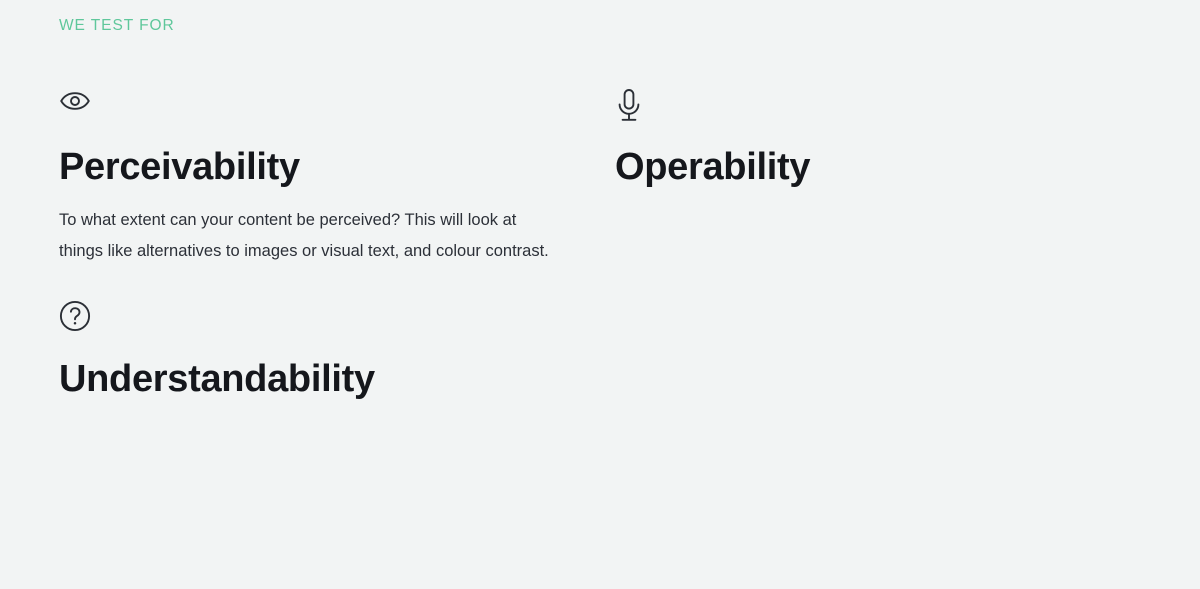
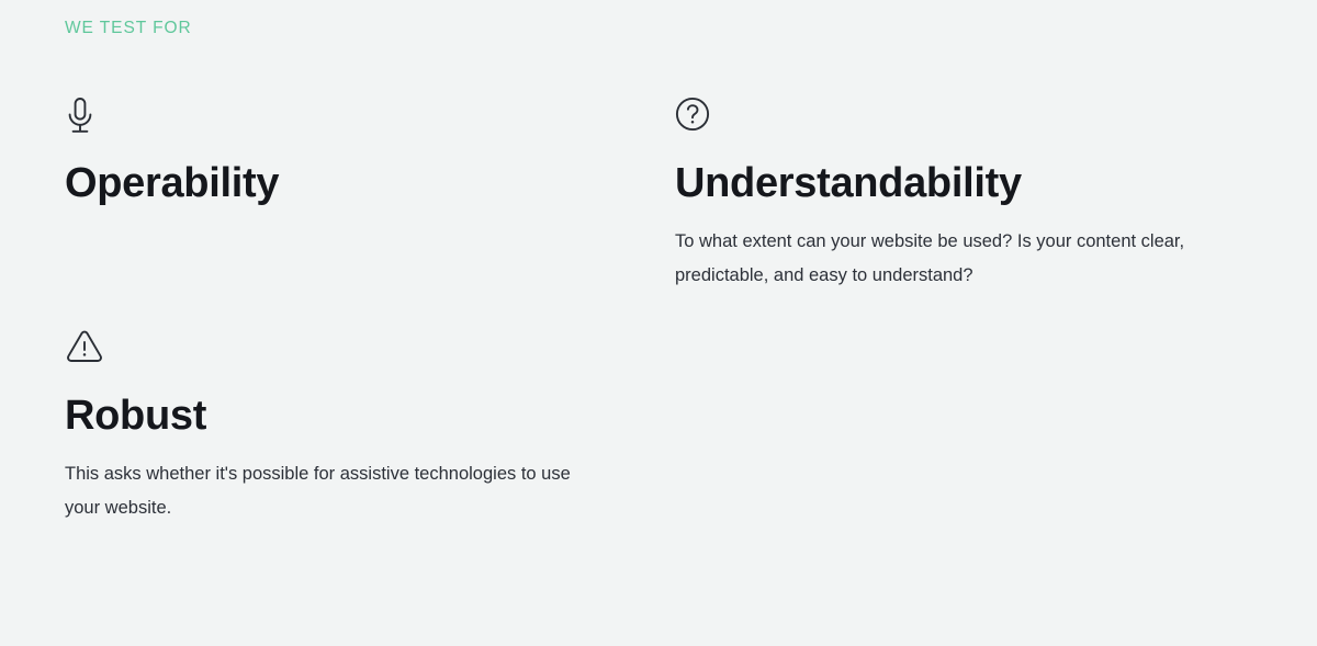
  WE TEST FOR
- Perceivability
- To what extent can your content be perceived? This will look at things like alternatives to images or visual text, and colour contrast.
  Operability
  Understandability
+ To what extent can your website be used? Is your content clear, predictable, and easy to understand?
+ Robust
+ This asks whether it's possible for assistive technologies to use your website.
